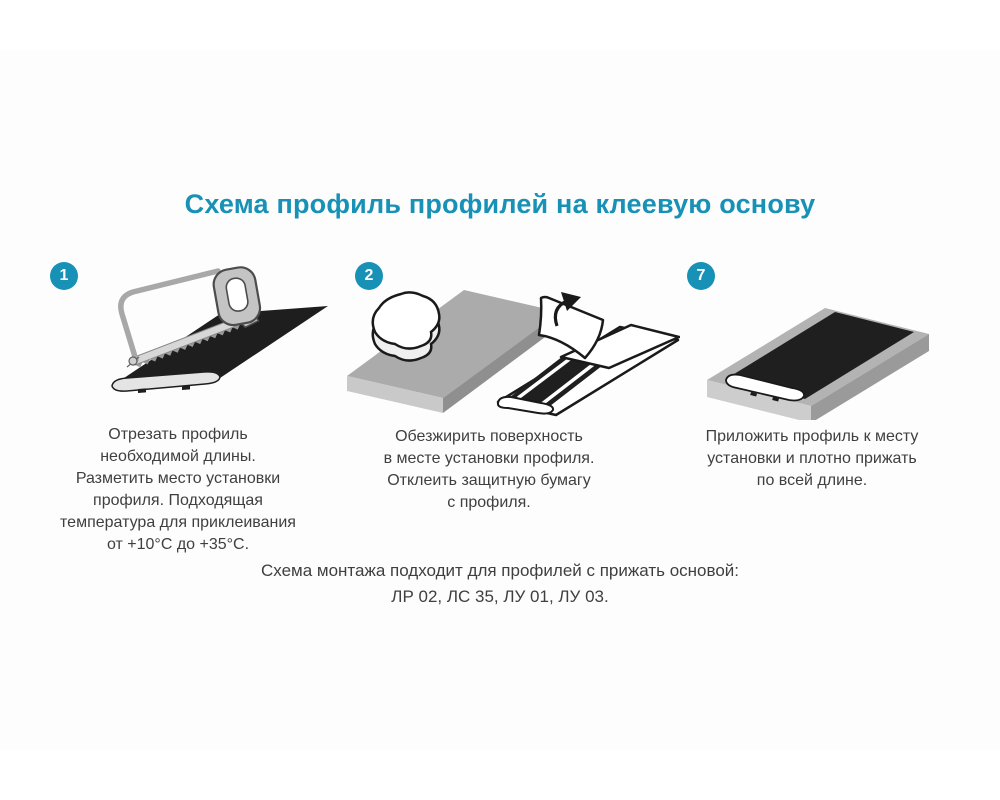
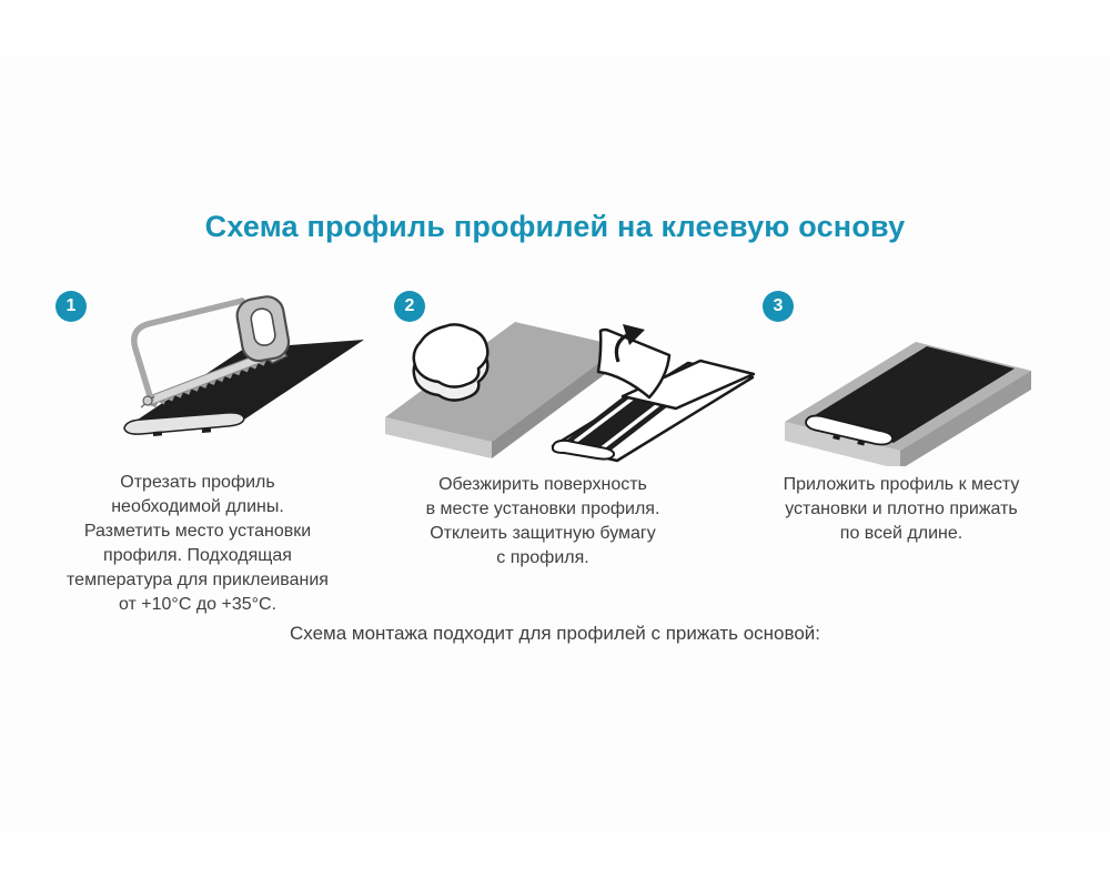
  Схема профиль профилей на клеевую основу
  1
  2
- 7
+ 3
  Отрезать профиль
  необходимой длины.
  Разметить место установки
  профиля. Подходящая
  температура для приклеивания
  от +10°С до +35°С.
  Обезжирить поверхность
  в месте установки профиля.
  Отклеить защитную бумагу
  с профиля.
  Приложить профиль к месту
  установки и плотно прижать
  по всей длине.
  Схема монтажа подходит для профилей с прижать основой:
- ЛР 02, ЛС 35, ЛУ 01, ЛУ 03.
